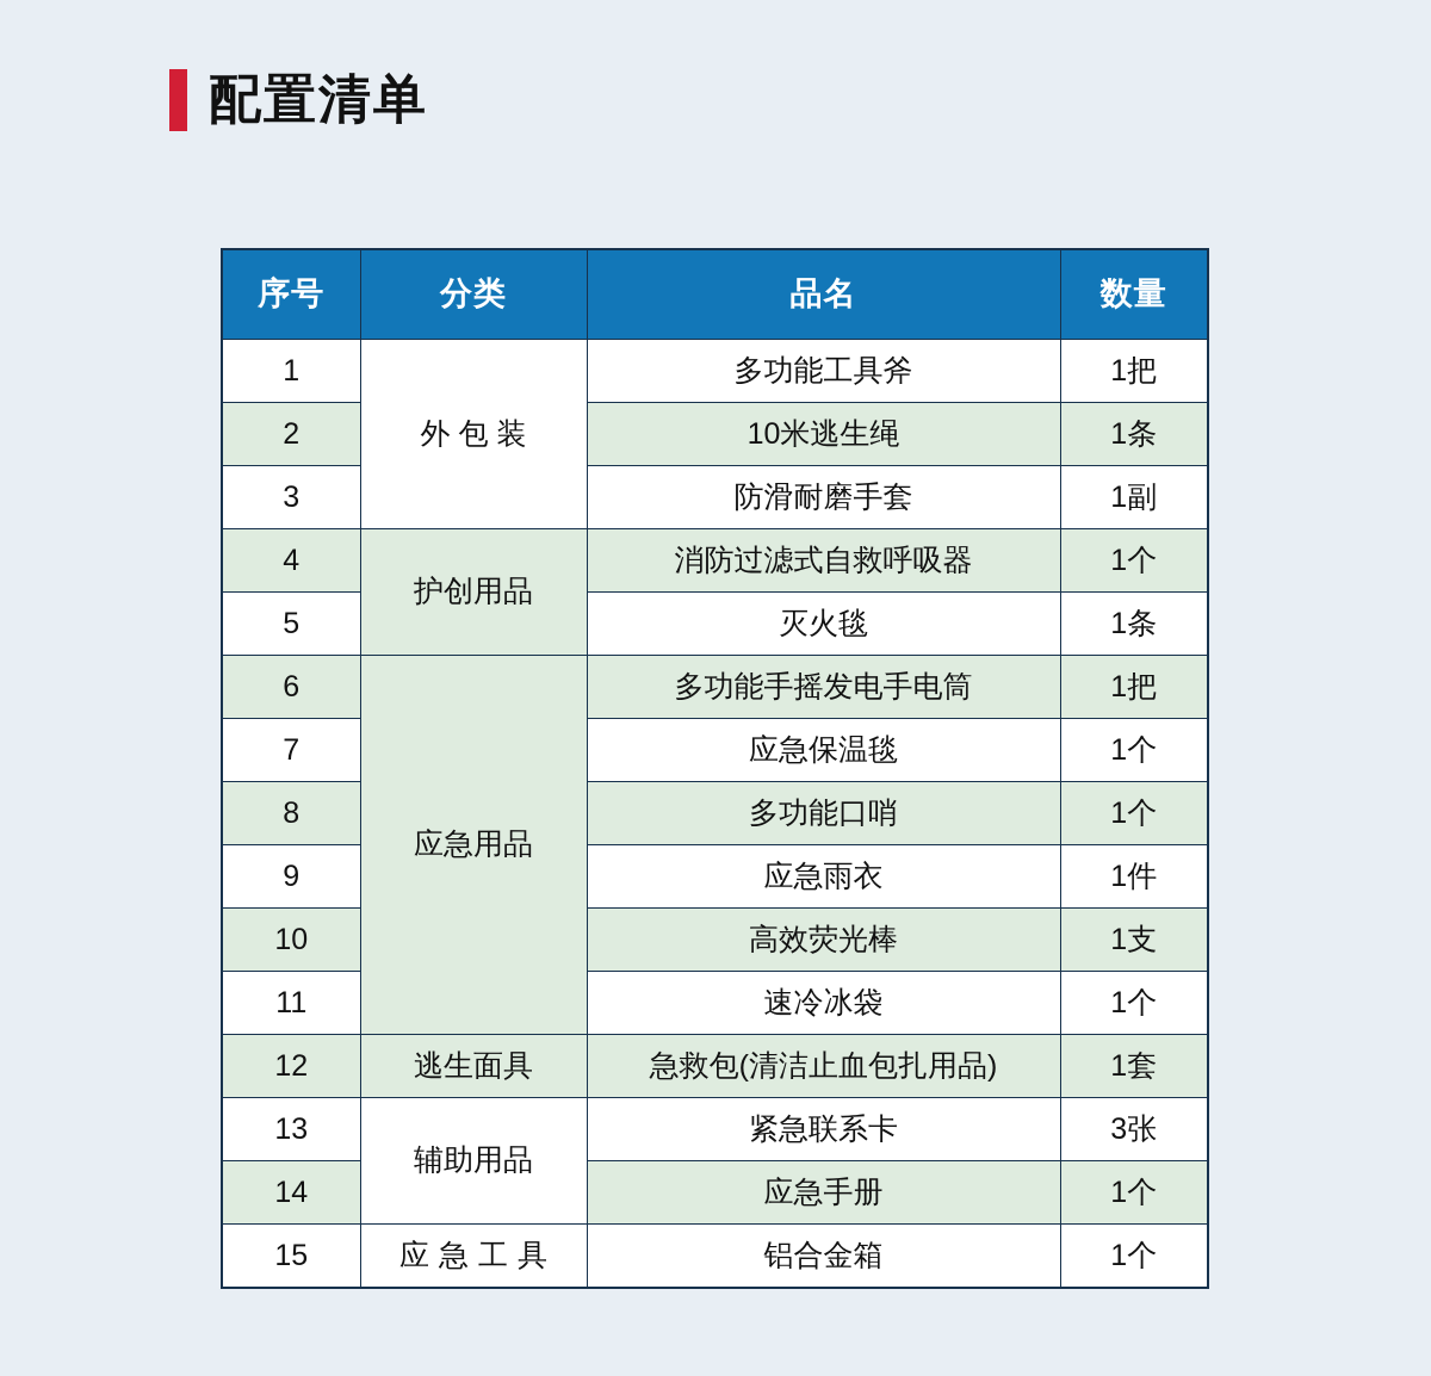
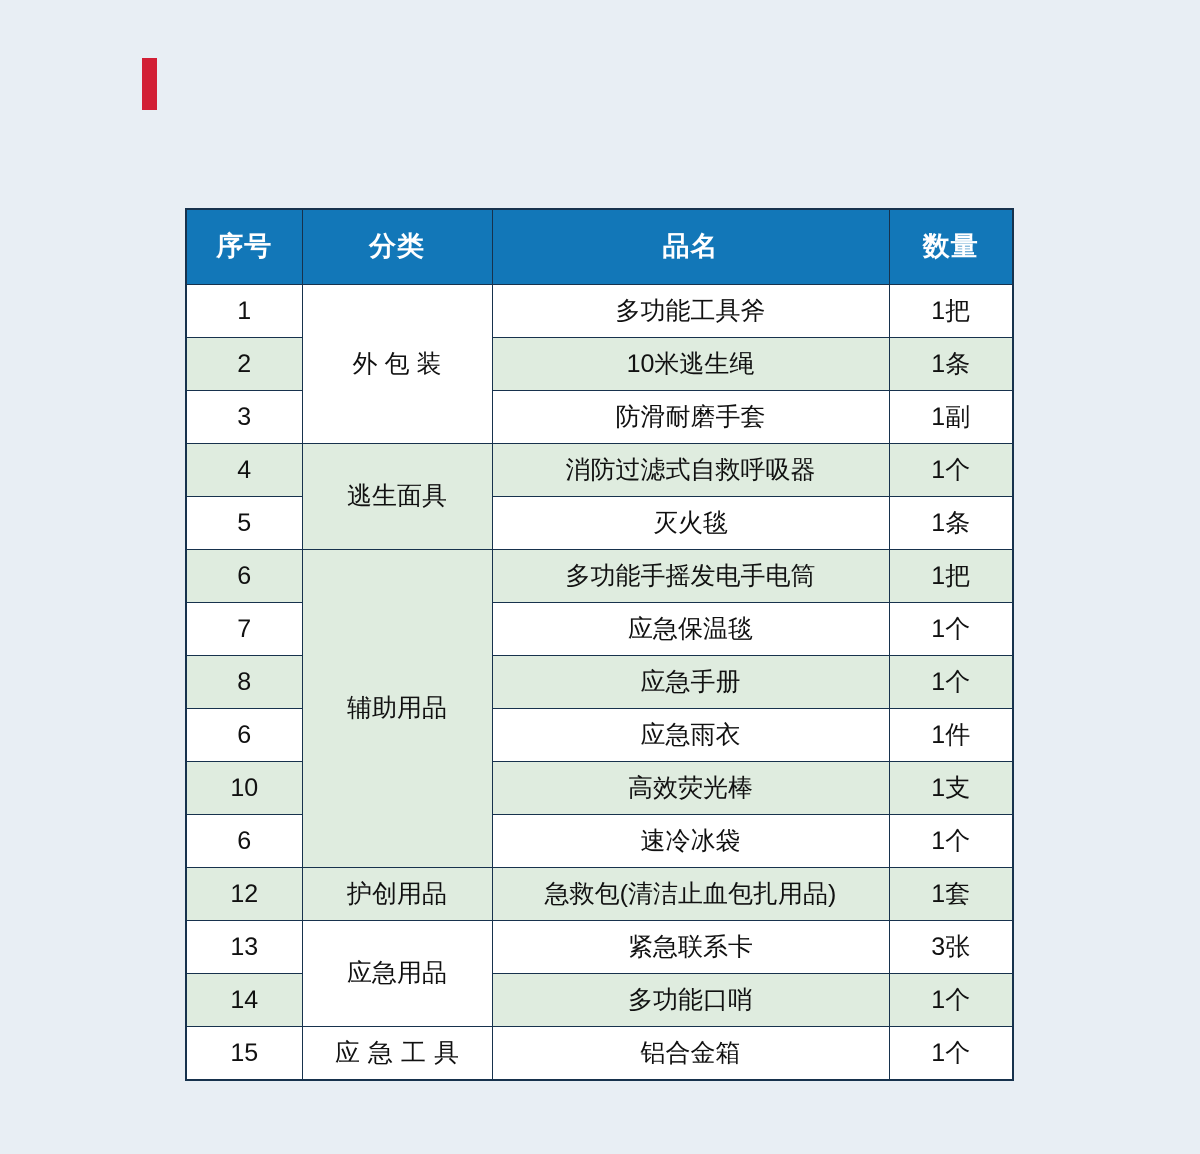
- 配置清单
  序号	分类	品名	数量
  1	外 包 装	多功能工具斧	1把
  2	10米逃生绳	1条
  3	防滑耐磨手套	1副
- 4	护创用品	消防过滤式自救呼吸器	1个
+ 4	逃生面具	消防过滤式自救呼吸器	1个
  5	灭火毯	1条
- 6	应急用品	多功能手摇发电手电筒	1把
+ 6	辅助用品	多功能手摇发电手电筒	1把
  7	应急保温毯	1个
- 8	多功能口哨	1个
+ 8	应急手册	1个
- 9	应急雨衣	1件
+ 6	应急雨衣	1件
  10	高效荧光棒	1支
- 11	速冷冰袋	1个
+ 6	速冷冰袋	1个
- 12	逃生面具	急救包(清洁止血包扎用品)	1套
+ 12	护创用品	急救包(清洁止血包扎用品)	1套
- 13	辅助用品	紧急联系卡	3张
+ 13	应急用品	紧急联系卡	3张
- 14	应急手册	1个
+ 14	多功能口哨	1个
  15	应急工具	铝合金箱	1个
